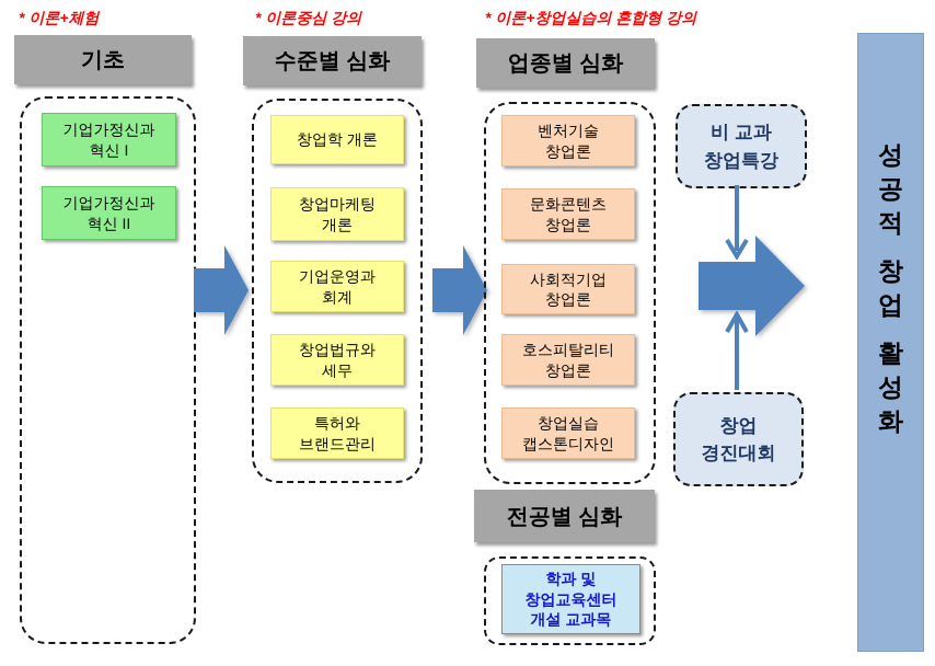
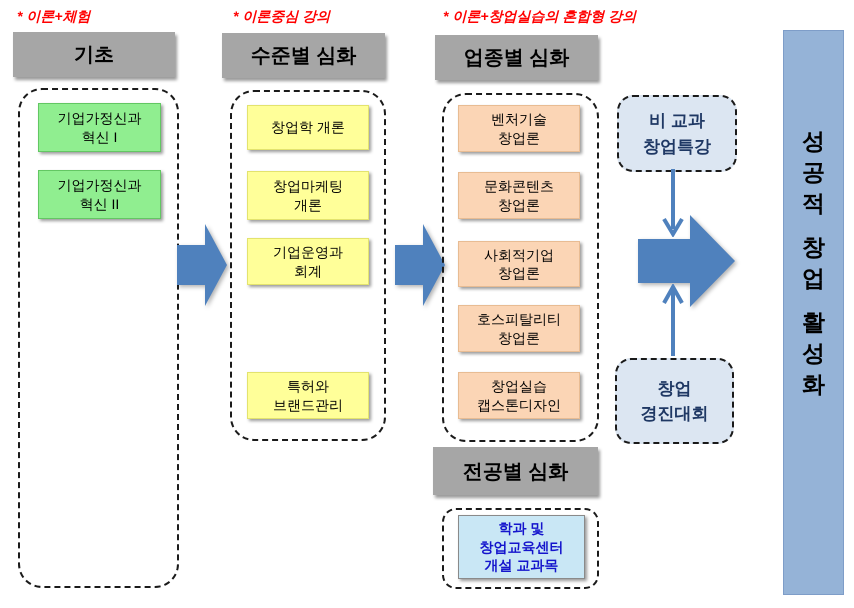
  * 이론+체험
  * 이론중심 강의
  * 이론+창업실습의 혼합형 강의
  기초
  기업가정신과
  혁신 I
  기업가정신과
  혁신 II
  수준별 심화
  창업학 개론
  창업마케팅
  개론
  기업운영과
  회계
- 창업법규와
- 세무
  특허와
  브랜드관리
  업종별 심화
  벤처기술
  창업론
  문화콘텐츠
  창업론
  사회적기업
  창업론
  호스피탈리티
  창업론
  창업실습
  캡스톤디자인
  전공별 심화
  학과 및
  창업교육센터
  개설 교과목
  비 교과
  창업특강
  창업
  경진대회
  성
  공
  적
  창
  업
  활
  성
  화
